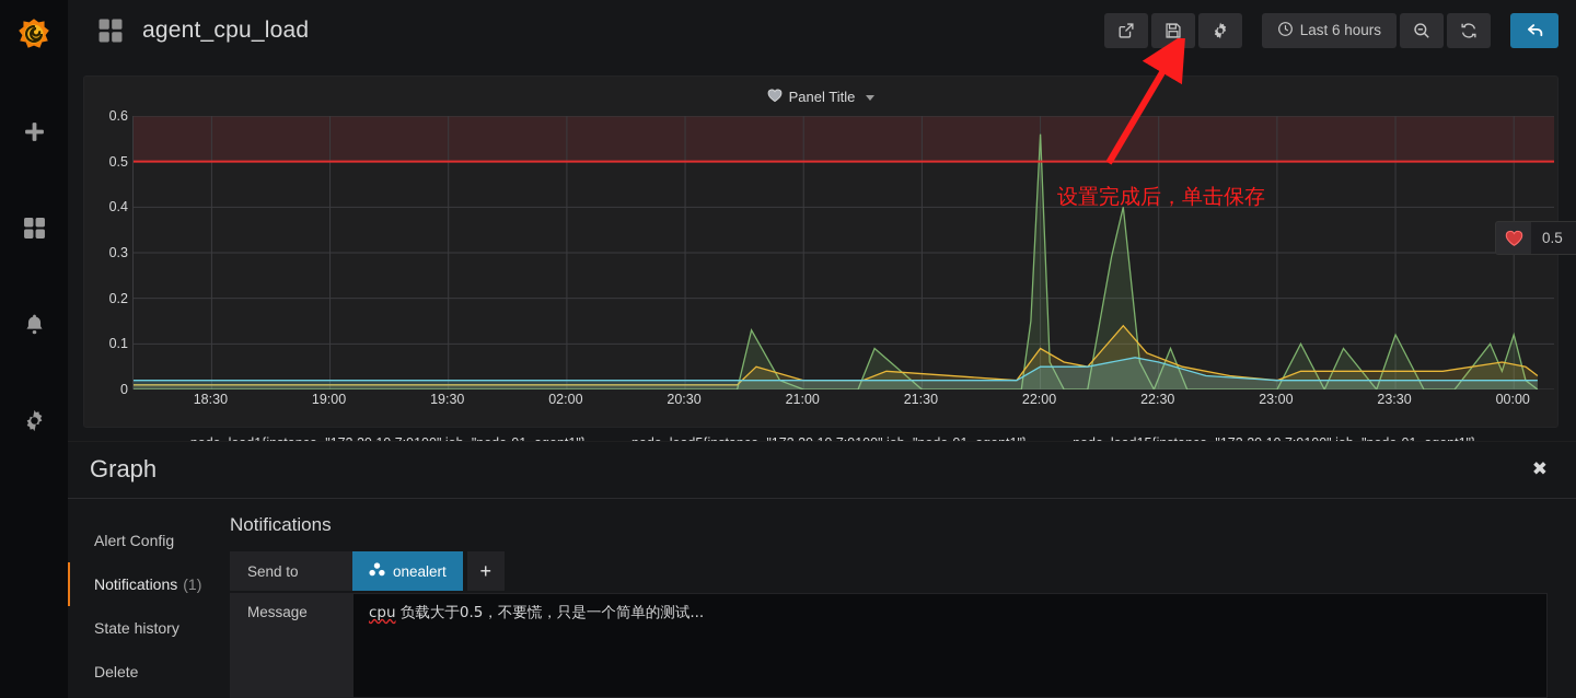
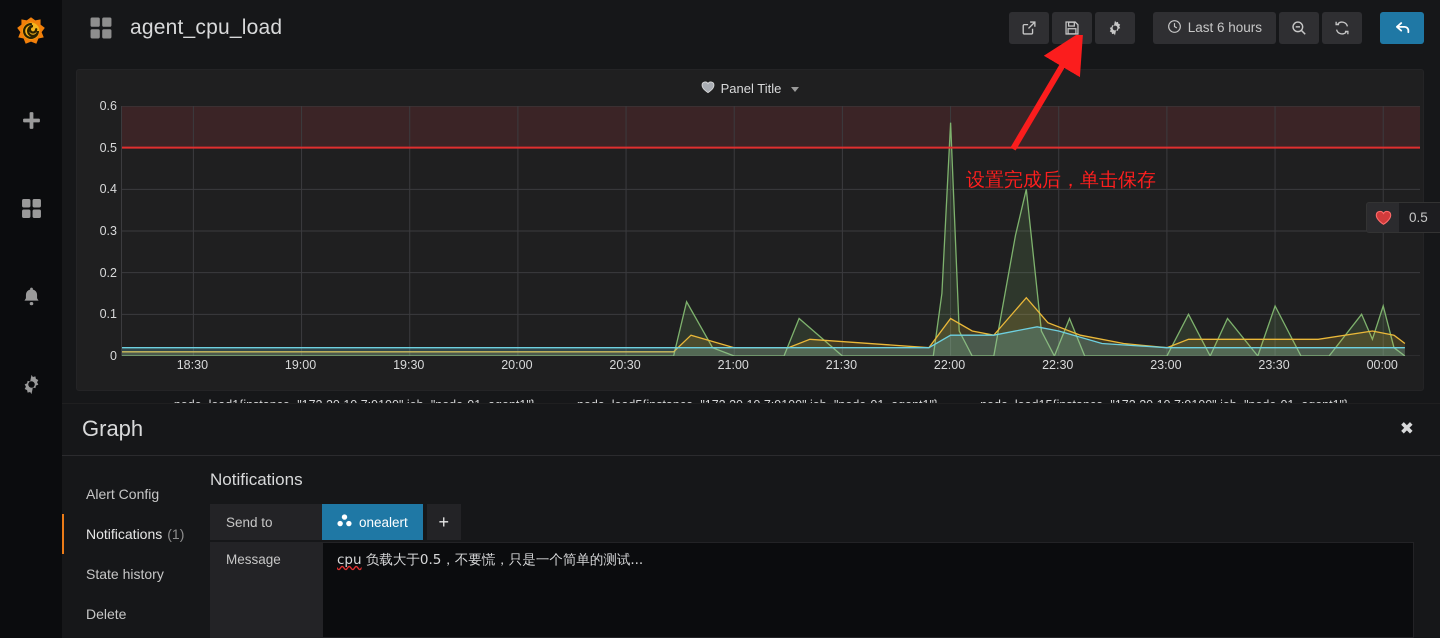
  agent_cpu_load
  Last 6 hours
  Panel Title
  0
  0.1
  0.2
  0.3
  0.4
  0.5
  0.6
  18:30
  19:00
  19:30
- 02:00
+ 20:00
  20:30
  21:00
  21:30
  22:00
  22:30
  23:00
  23:30
  00:00
  0.5
  设置完成后，单击保存
  Graph
  ✖
  Alert Config
  Notifications
  (1)
  State history
  Delete
  Notifications
  Send to
  onealert
  +
  Message
  cpu 负载大于0.5，不要慌，只是一个简单的测试...
